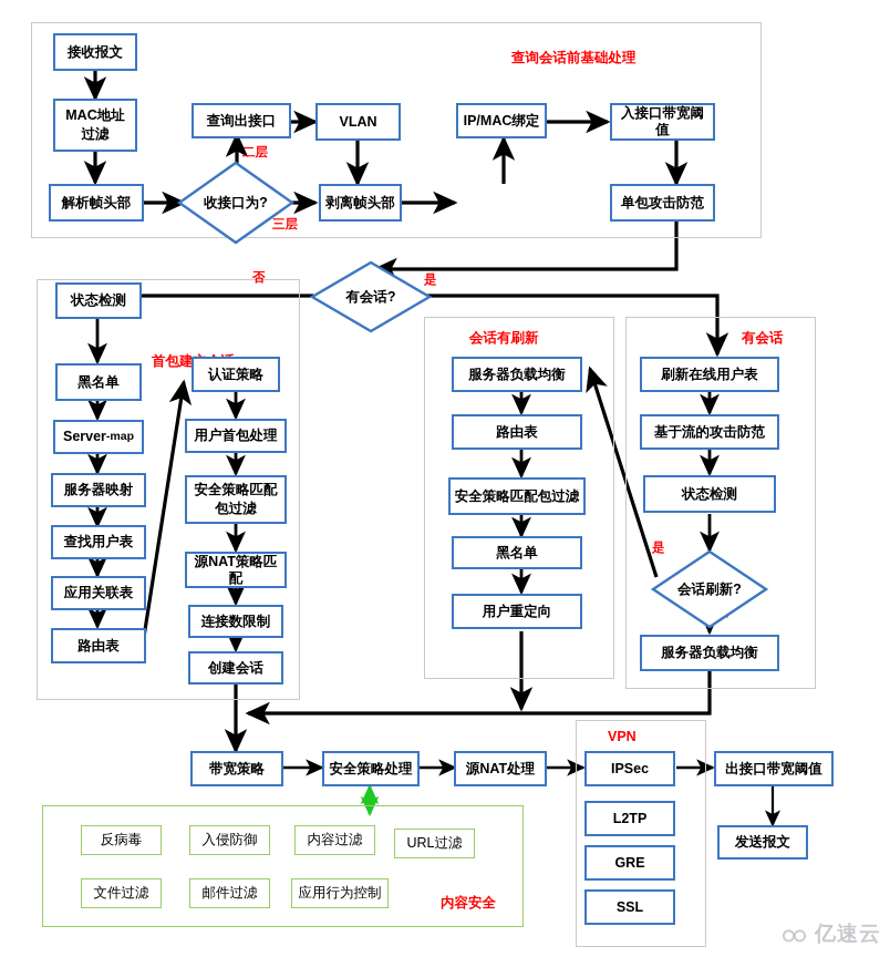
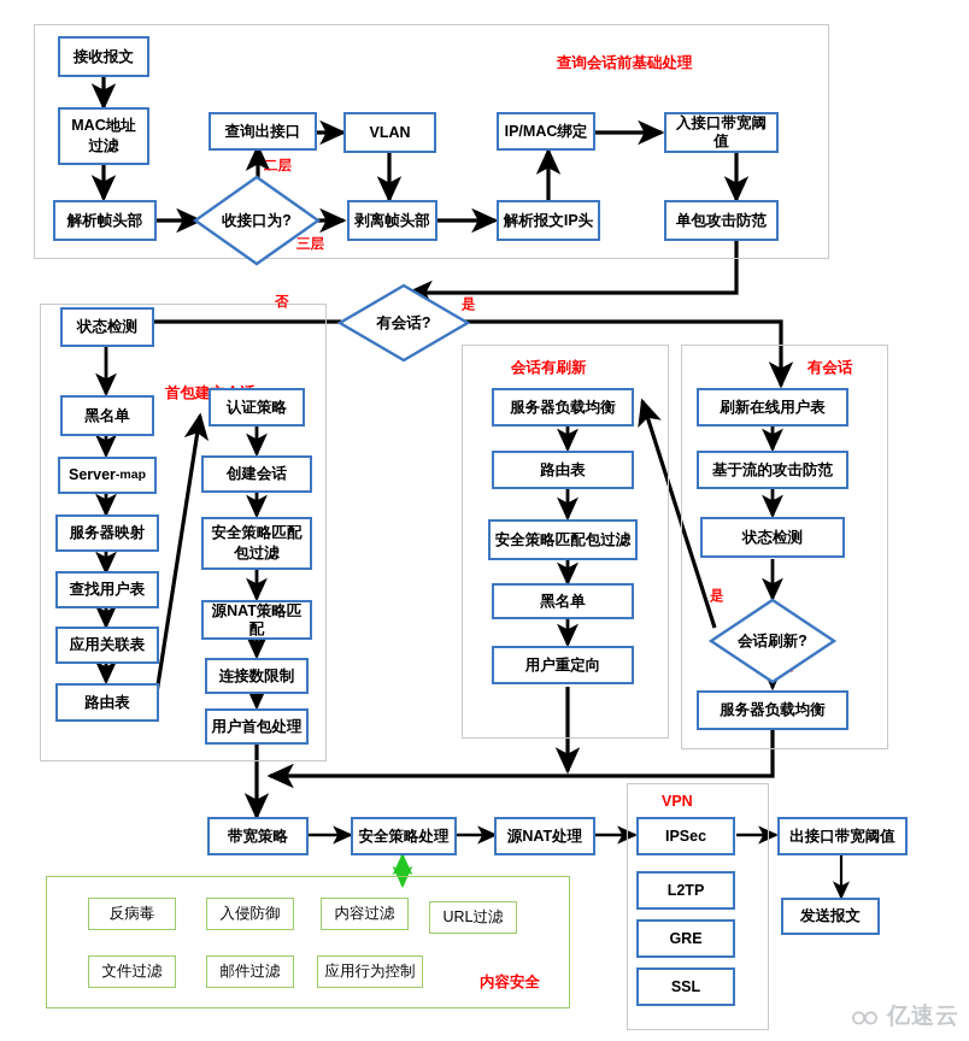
  查询会话前基础处理
  会话有刷新
  有会话
  VPN
  内容安全
  二层
  三层
  否
  是
  是
  接收报文
  MAC地址
  过滤
  解析帧头部
  收接口为?
  查询出接口
  VLAN
  剥离帧头部
+ 解析报文IP头
  IP/MAC绑定
  入接口带宽阈值
  单包攻击防范
  有会话?
  状态检测
  黑名单
  Server
  -map
  服务器映射
  查找用户表
  应用关联表
  路由表
  认证策略
- 用户首包处理
+ 创建会话
  安全策略匹配
  包过滤
  源NAT策略匹配
  连接数限制
- 创建会话
+ 用户首包处理
  服务器负载均衡
  路由表
  安全策略匹配包过滤
  黑名单
  用户重定向
  刷新在线用户表
  基于流的攻击防范
  状态检测
  会话刷新?
  服务器负载均衡
  带宽策略
  安全策略处理
  源NAT处理
  出接口带宽阈值
  发送报文
  IPSec
  L2TP
  GRE
  SSL
  反病毒
  入侵防御
  内容过滤
  URL过滤
  文件过滤
  邮件过滤
  应用行为控制
  亿速云
